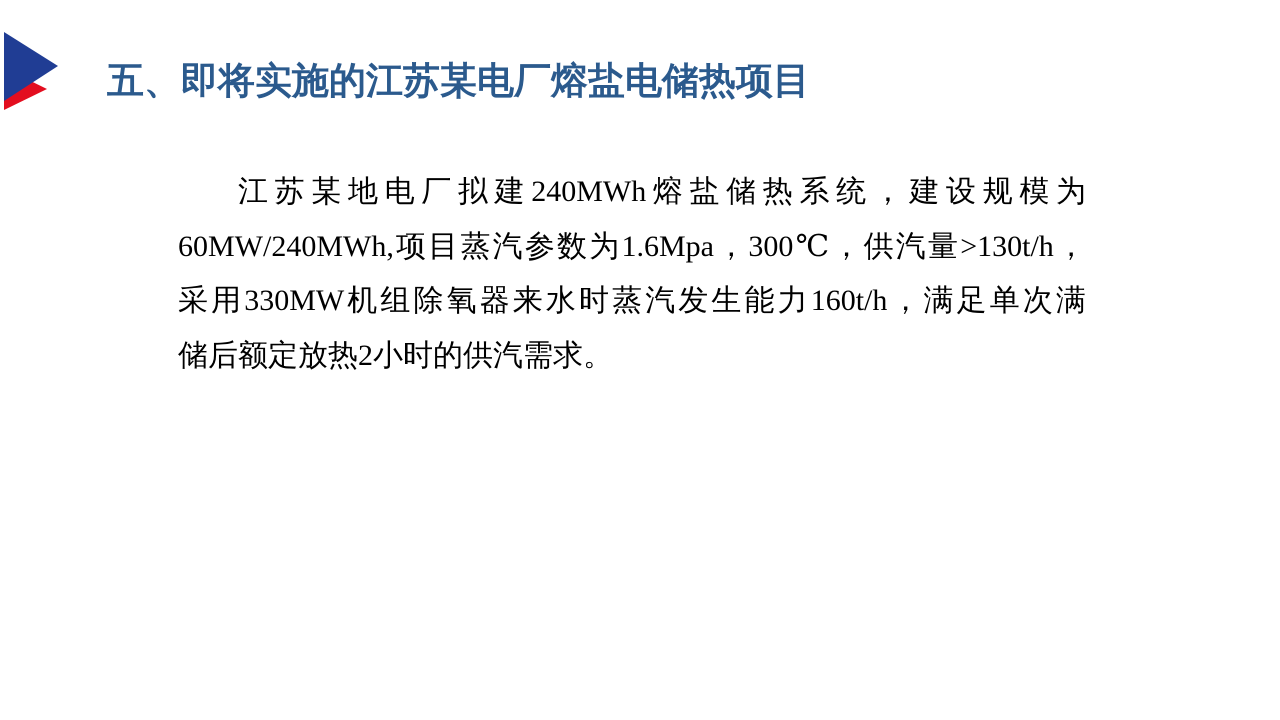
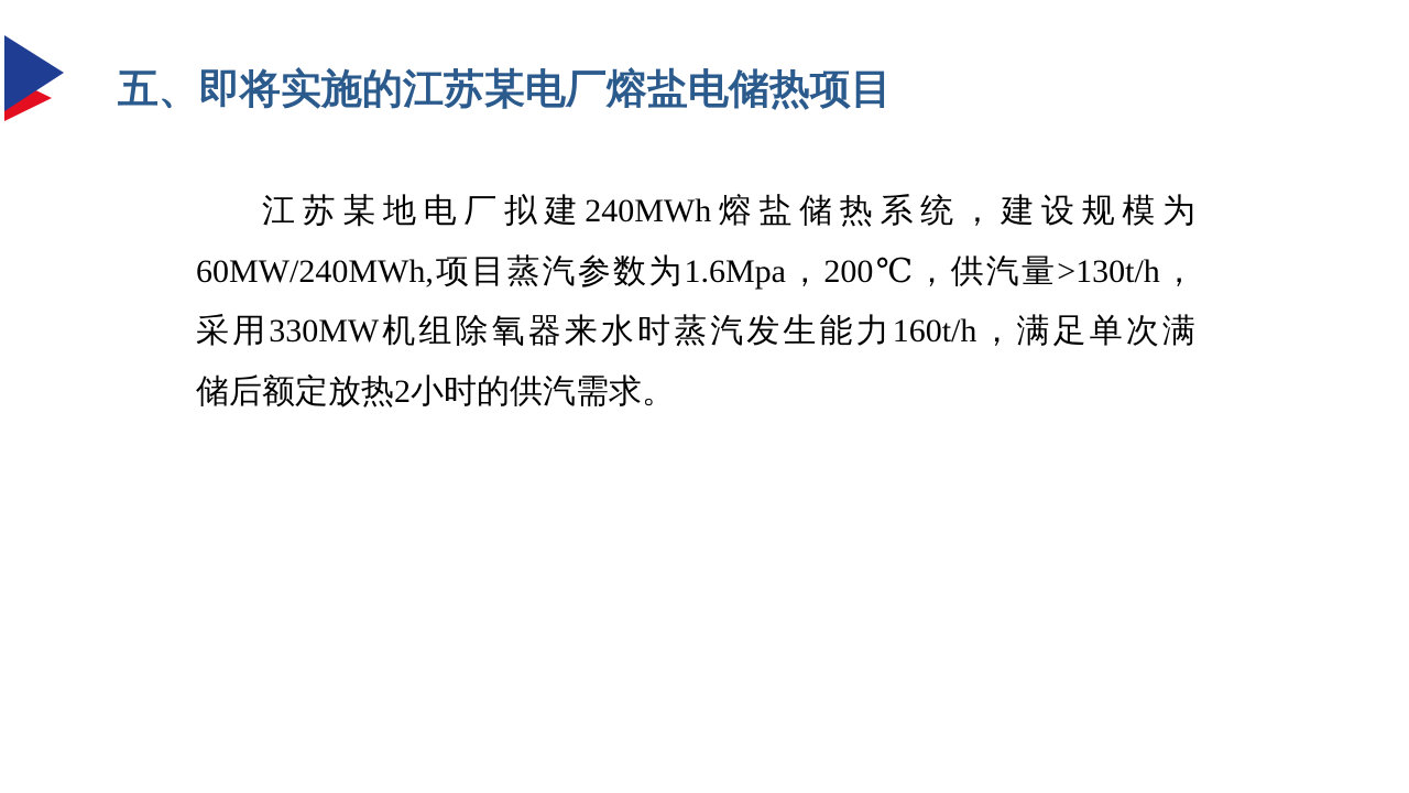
  五、即将实施的江苏某电厂熔盐电储热项目
  江苏某地电厂拟建240MWh熔盐储热系统，建设规模为
- 60MW/240MWh,项目蒸汽参数为1.6Mpa，300℃，供汽量>130t/h，
+ 60MW/240MWh,项目蒸汽参数为1.6Mpa，200℃，供汽量>130t/h，
  采用330MW机组除氧器来水时蒸汽发生能力160t/h，满足单次满
  储后额定放热2小时的供汽需求。
